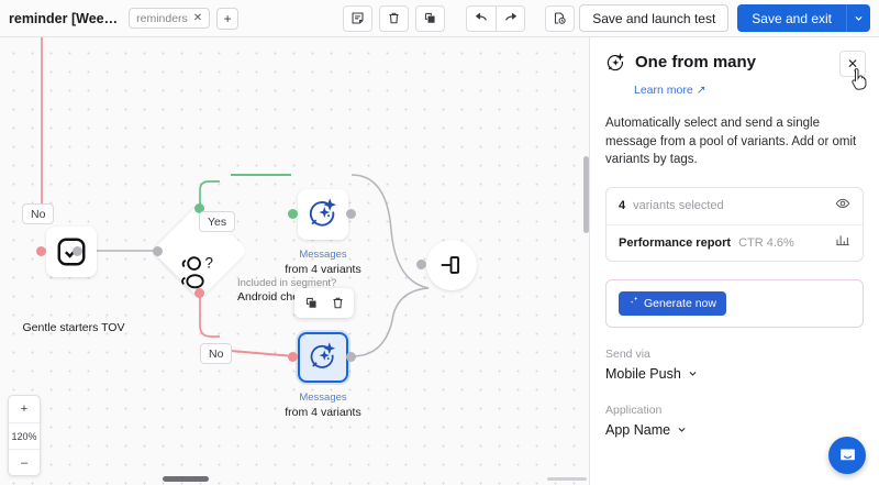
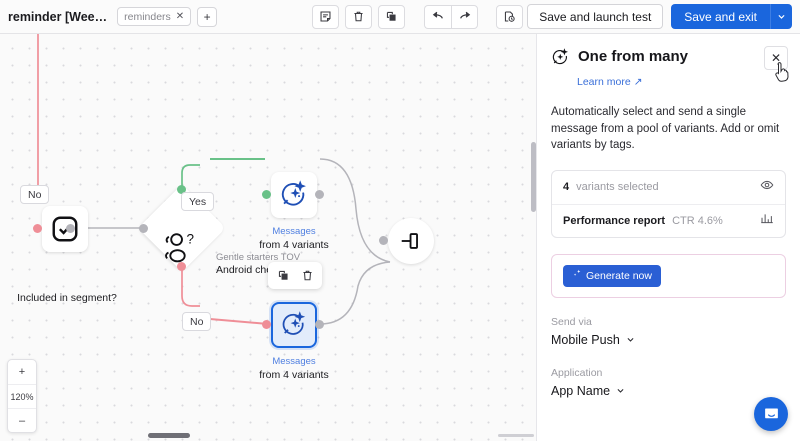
  reminder [Wee…
  reminders
  ✕
  +
  Save and launch test
  Save and exit
  No
- Gentle starters TOV
+ Included in segment?
  ?
- Included in segment?
+ Gentle starters TOV
  Android ch
  Yes
  No
  Messages
  from 4 variants
  Messages
  from 4 variants
  +
  120%
  –
  One from many
  Learn more
  ↗
  ✕
  Automatically select and send a single message from a pool of variants. Add or omit variants by tags.
  4
  variants selected
  Performance report
  CTR 4.6%
  Generate now
  Send via
  Mobile Push
  Application
  App Name
